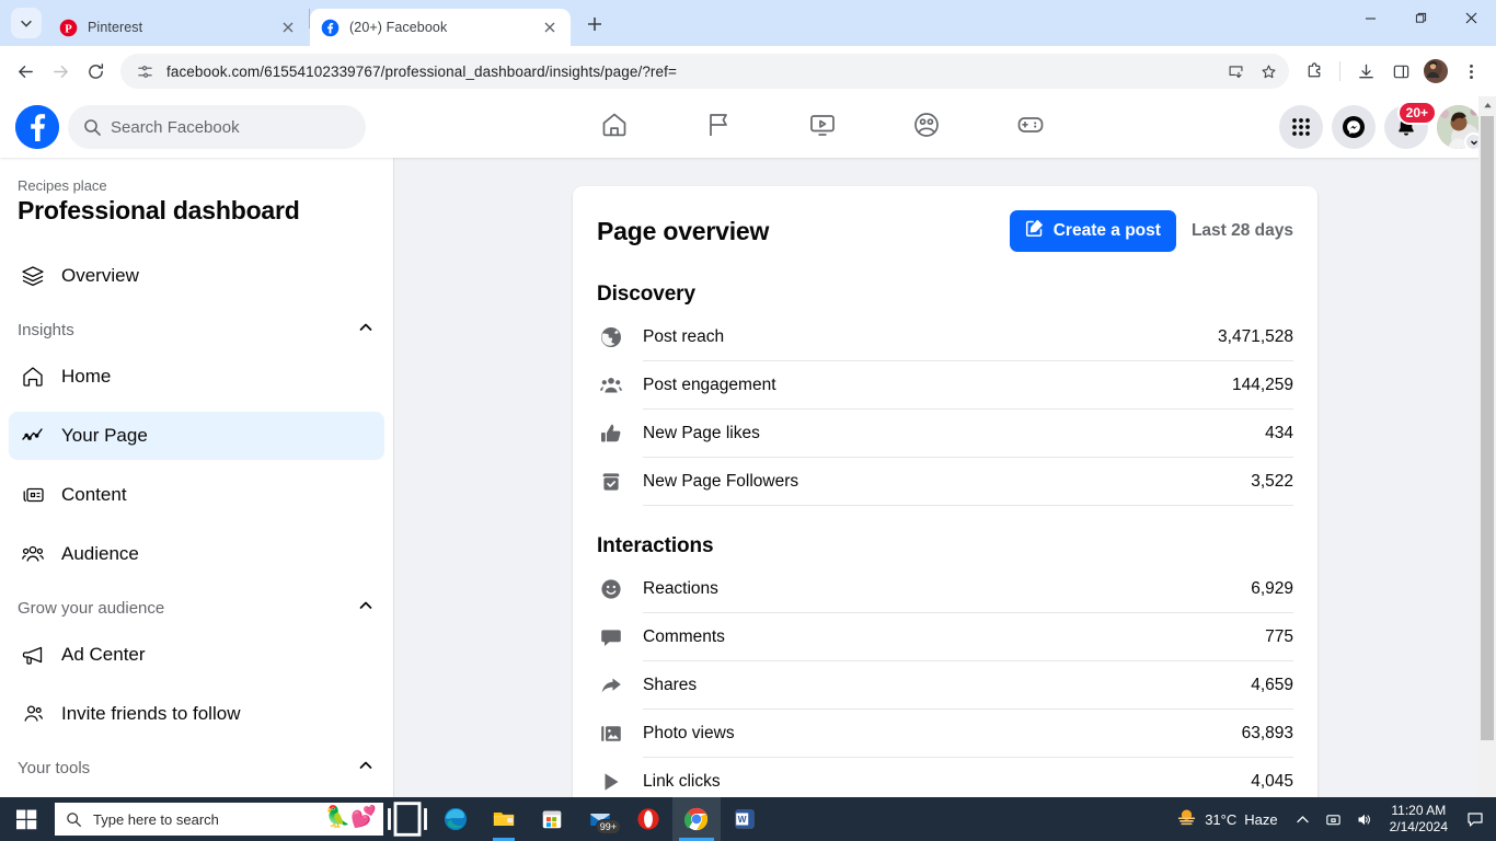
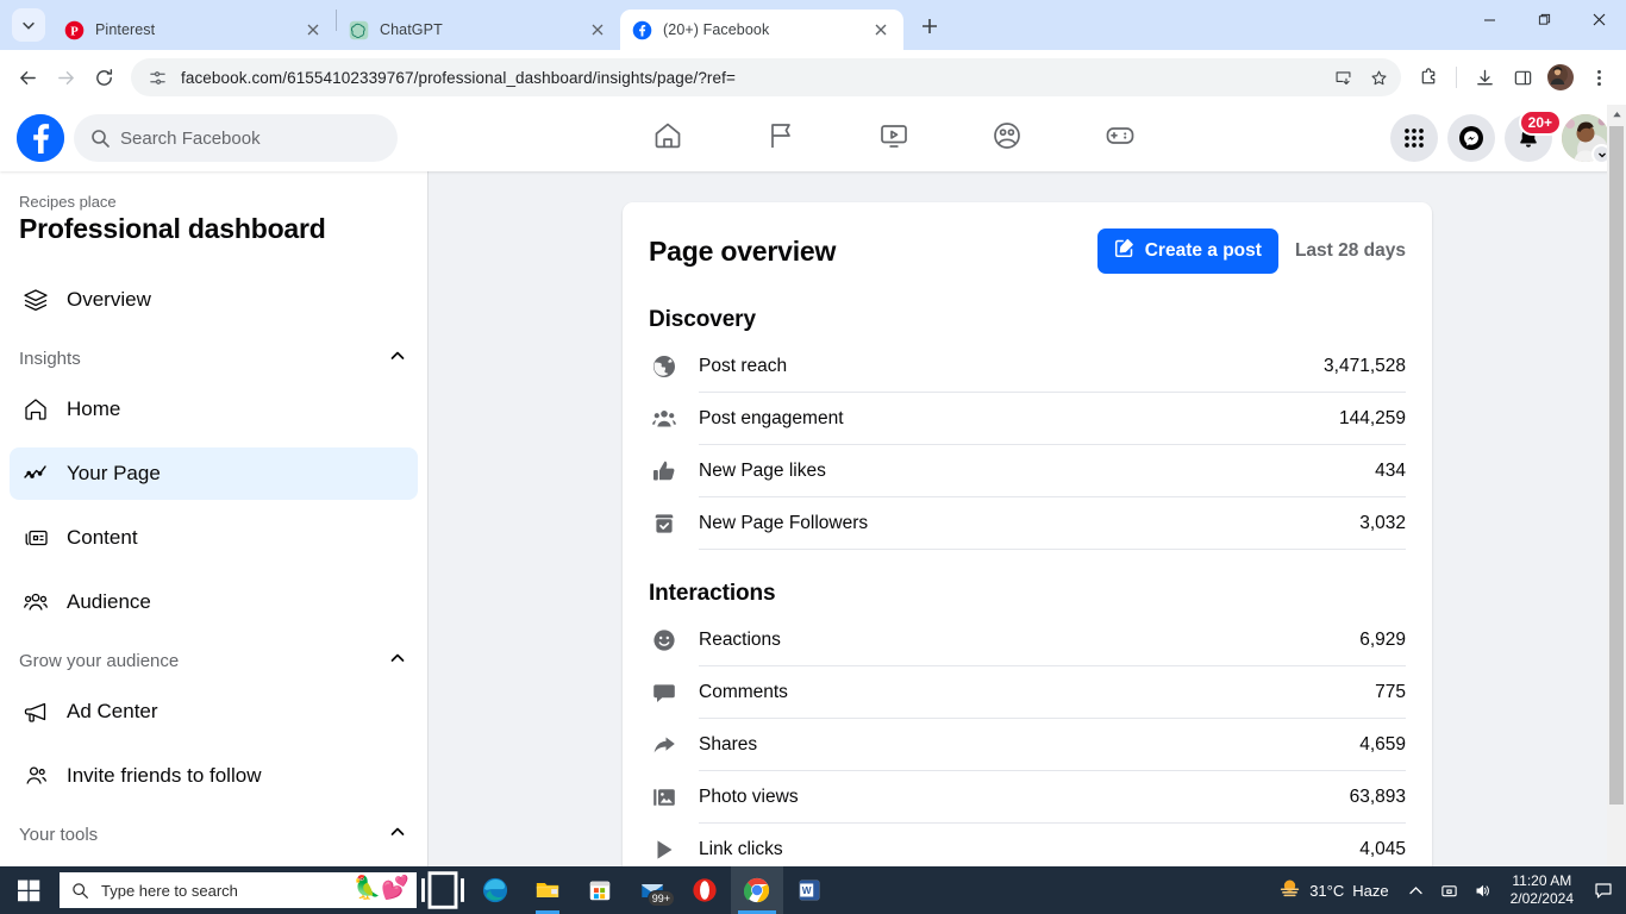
  P
  Pinterest
+ ChatGPT
  (20+) Facebook
  facebook.com/61554102339767/professional_dashboard/insights/page/?ref=
  Search Facebook
  20+
  Recipes place
  Professional dashboard
  Overview
  Insights
  Home
  Your Page
  Content
  Audience
  Grow your audience
  Ad Center
  Invite friends to follow
  Your tools
  Page overview
  Create a post
  Last 28 days
  Discovery
  Post reach
  3,471,528
  Post engagement
  144,259
  New Page likes
  434
  New Page Followers
- 3,522
+ 3,032
  Interactions
  Reactions
  6,929
  Comments
  775
  Shares
  4,659
  Photo views
  63,893
  Link clicks
  4,045
  Type here to search
  🦜💕
  99+
  W
  31°C
  Haze
  11:20 AM
- 2/14/2024
+ 2/02/2024
